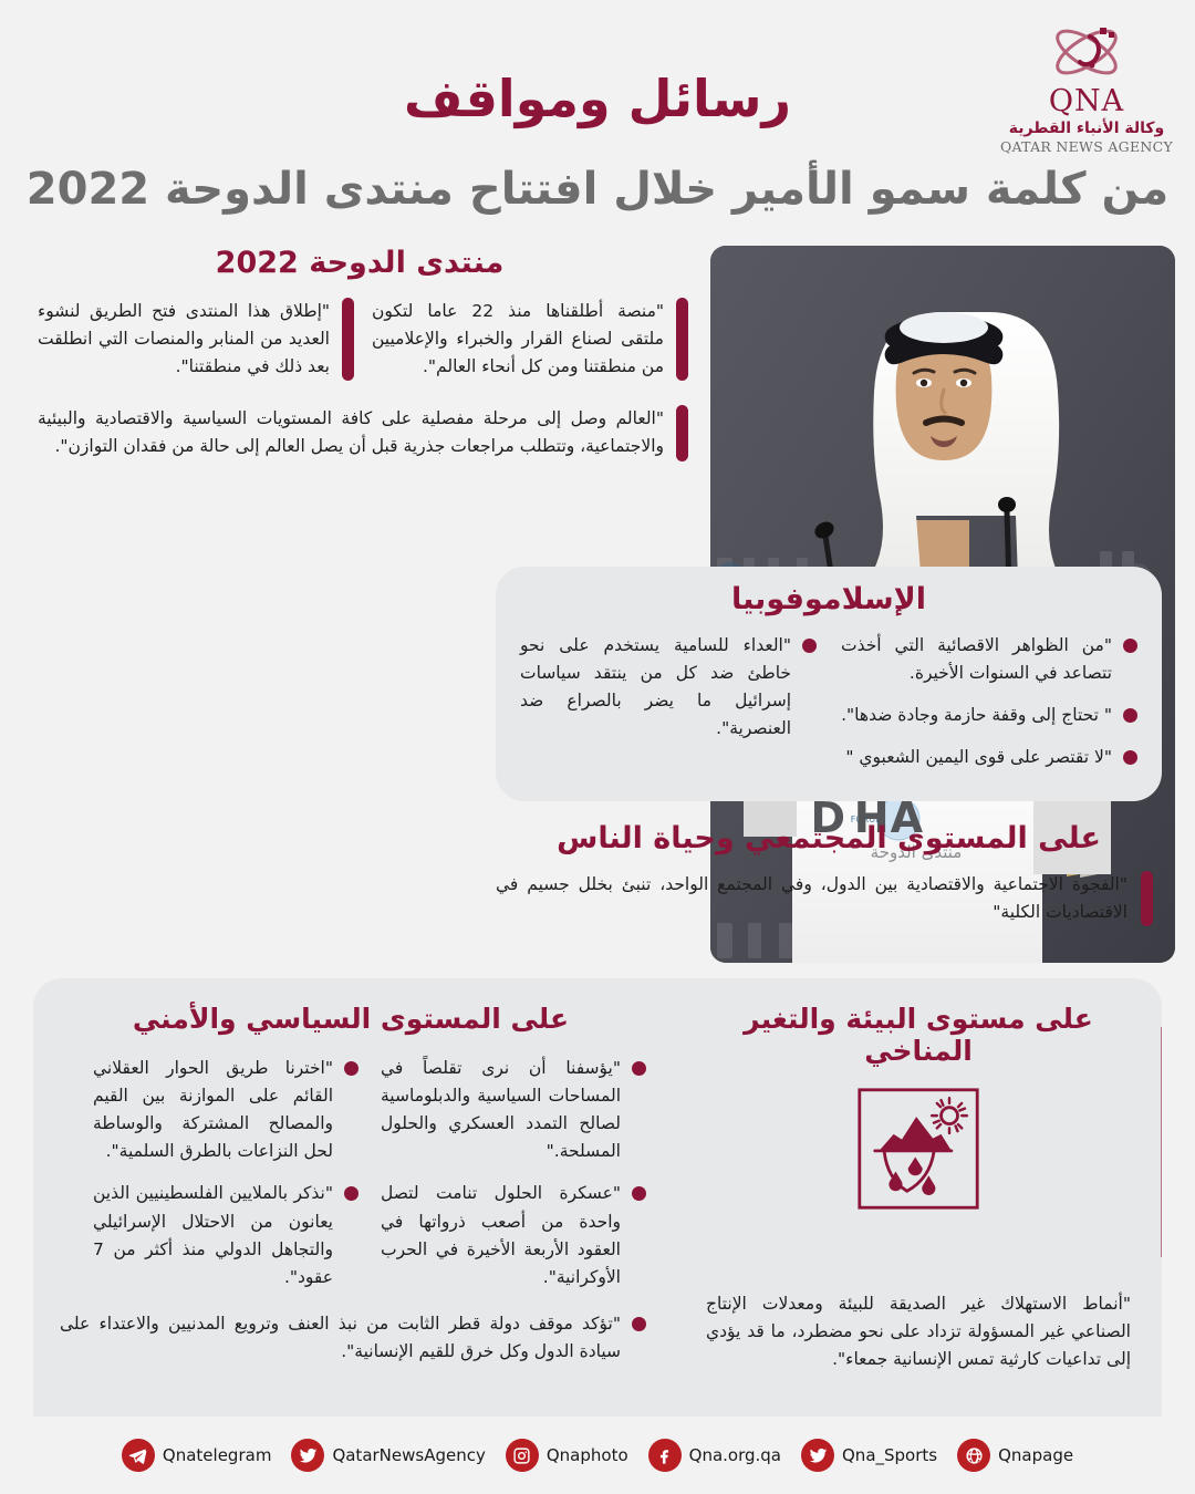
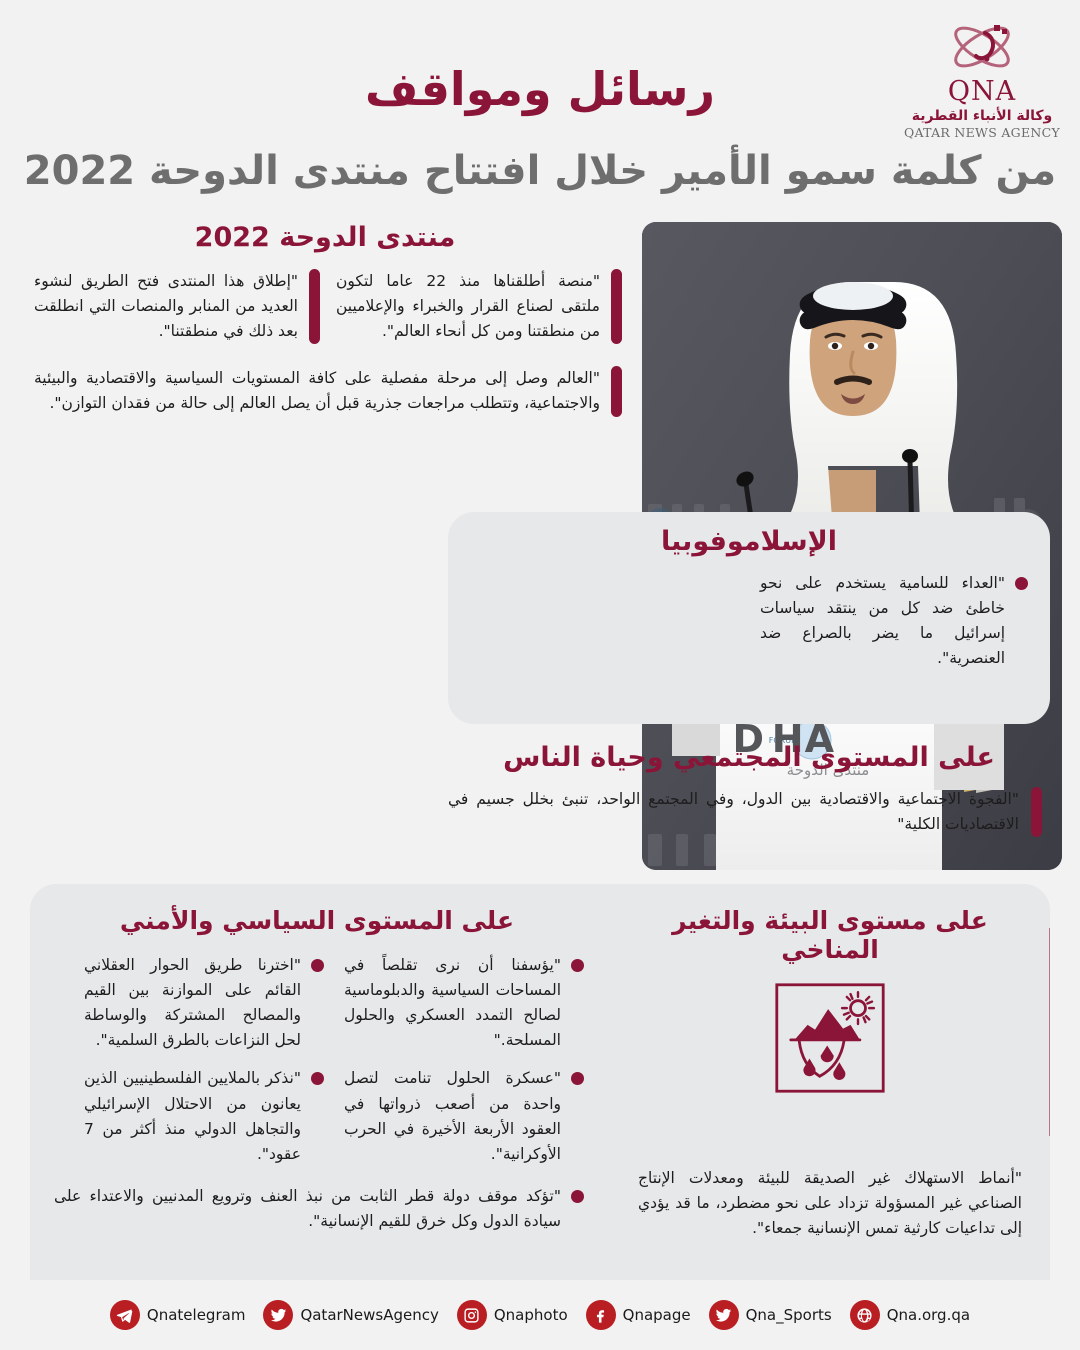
  QNA
  وكالة الأنباء القطرية
  QATAR NEWS AGENCY
  رسائل ومواقف
  من كلمة سمو الأمير خلال افتتاح منتدى الدوحة 2022
  D
  FORUM
  HA
  منتدى الدوحة
  منتدى الدوحة 2022
  "منصة أطلقناها منذ 22 عاما لتكون ملتقى لصناع القرار والخبراء والإعلاميين من منطقتنا ومن كل أنحاء العالم".
  "إطلاق هذا المنتدى فتح الطريق لنشوء العديد من المنابر والمنصات التي انطلقت بعد ذلك في منطقتنا".
  "العالم وصل إلى مرحلة مفصلية على كافة المستويات السياسية والاقتصادية والبيئية والاجتماعية، وتتطلب مراجعات جذرية قبل أن يصل العالم إلى حالة من فقدان التوازن".
  الإسلاموفوبيا
- "من الظواهر الاقصائية التي أخذت تتصاعد في السنوات الأخيرة.
- " تحتاج إلى وقفة حازمة وجادة ضدها".
- "لا تقتصر على قوى اليمين الشعبوي "
  "العداء للسامية يستخدم على نحو خاطئ ضد كل من ينتقد سياسات إسرائيل ما يضر بالصراع ضد العنصرية".
  على المستوى المجتمعي وحياة الناس
  "الفجوة الاجتماعية والاقتصادية بين الدول، وفي المجتمع الواحد، تنبئ بخلل جسيم في الاقتصاديات الكلية"
  على مستوى البيئة والتغير المناخي
  "أنماط الاستهلاك غير الصديقة للبيئة ومعدلات الإنتاج الصناعي غير المسؤولة تزداد على نحو مضطرد، ما قد يؤدي إلى تداعيات كارثية تمس الإنسانية جمعاء".
  على المستوى السياسي والأمني
  "يؤسفنا أن نرى تقلصاً في المساحات السياسية والدبلوماسية لصالح التمدد العسكري والحلول المسلحة."
  "عسكرة الحلول تنامت لتصل واحدة من أصعب ذرواتها في العقود الأربعة الأخيرة في الحرب الأوكرانية".
  "اخترنا طريق الحوار العقلاني القائم على الموازنة بين القيم والمصالح المشتركة والوساطة لحل النزاعات بالطرق السلمية".
  "نذكر بالملايين الفلسطينيين الذين يعانون من الاحتلال الإسرائيلي والتجاهل الدولي منذ أكثر من 7 عقود".
  "تؤكد موقف دولة قطر الثابت من نبذ العنف وترويع المدنيين والاعتداء على سيادة الدول وكل خرق للقيم الإنسانية".
  Qnatelegram
  QatarNewsAgency
  Qnaphoto
- Qna.org.qa
+ Qnapage
  Qna_Sports
- Qnapage
+ Qna.org.qa
